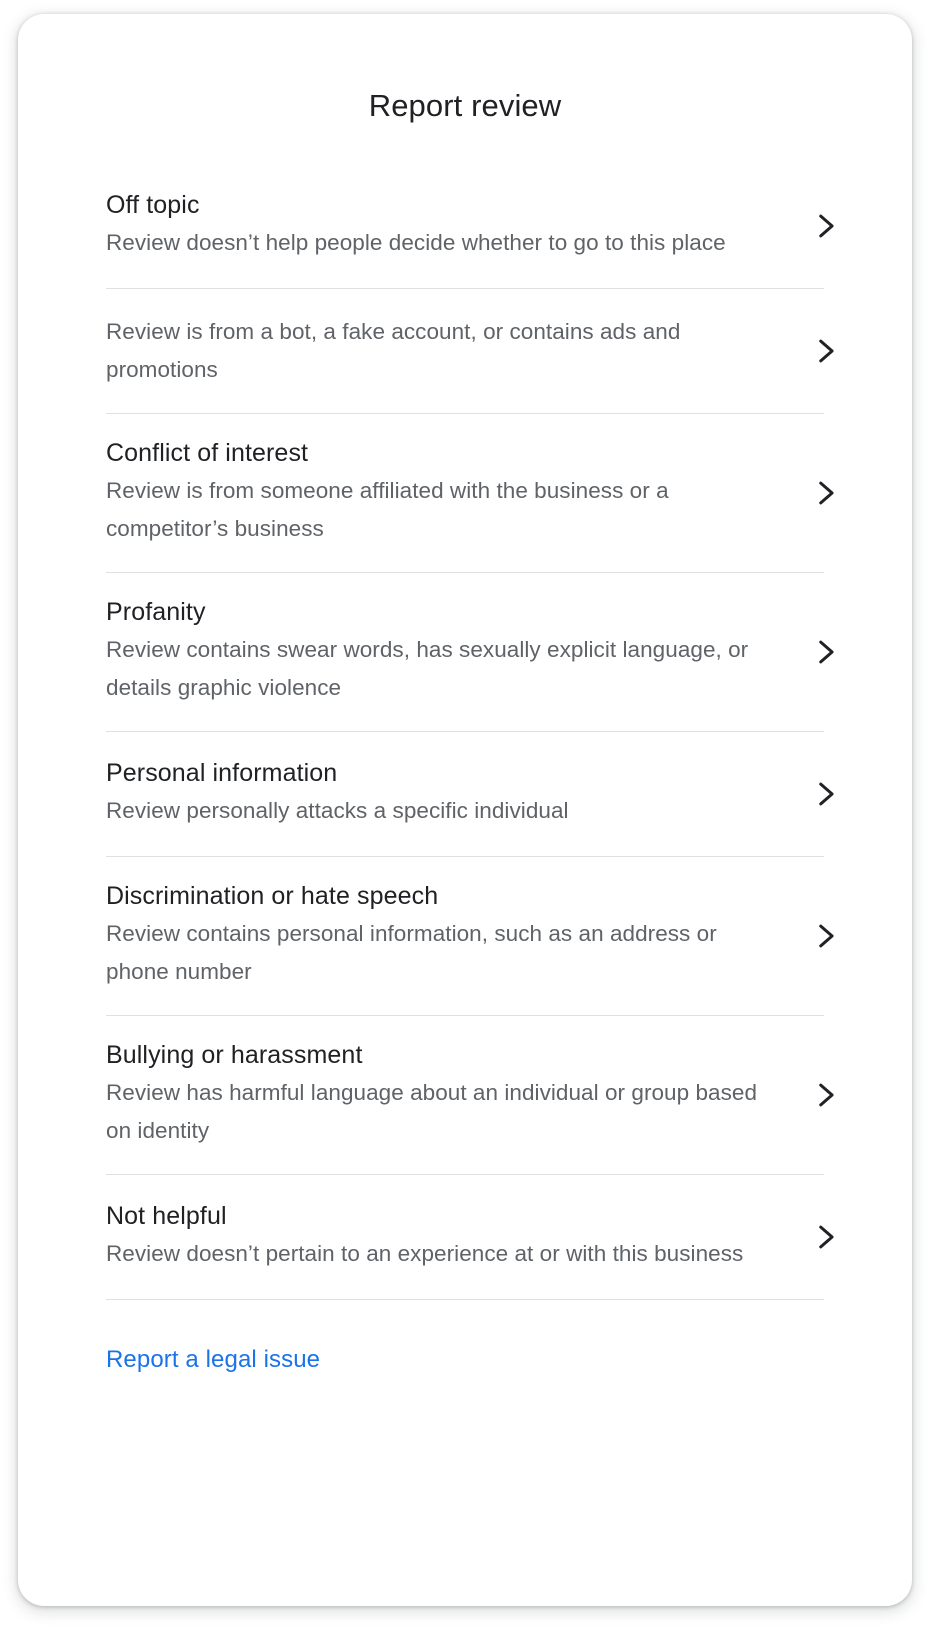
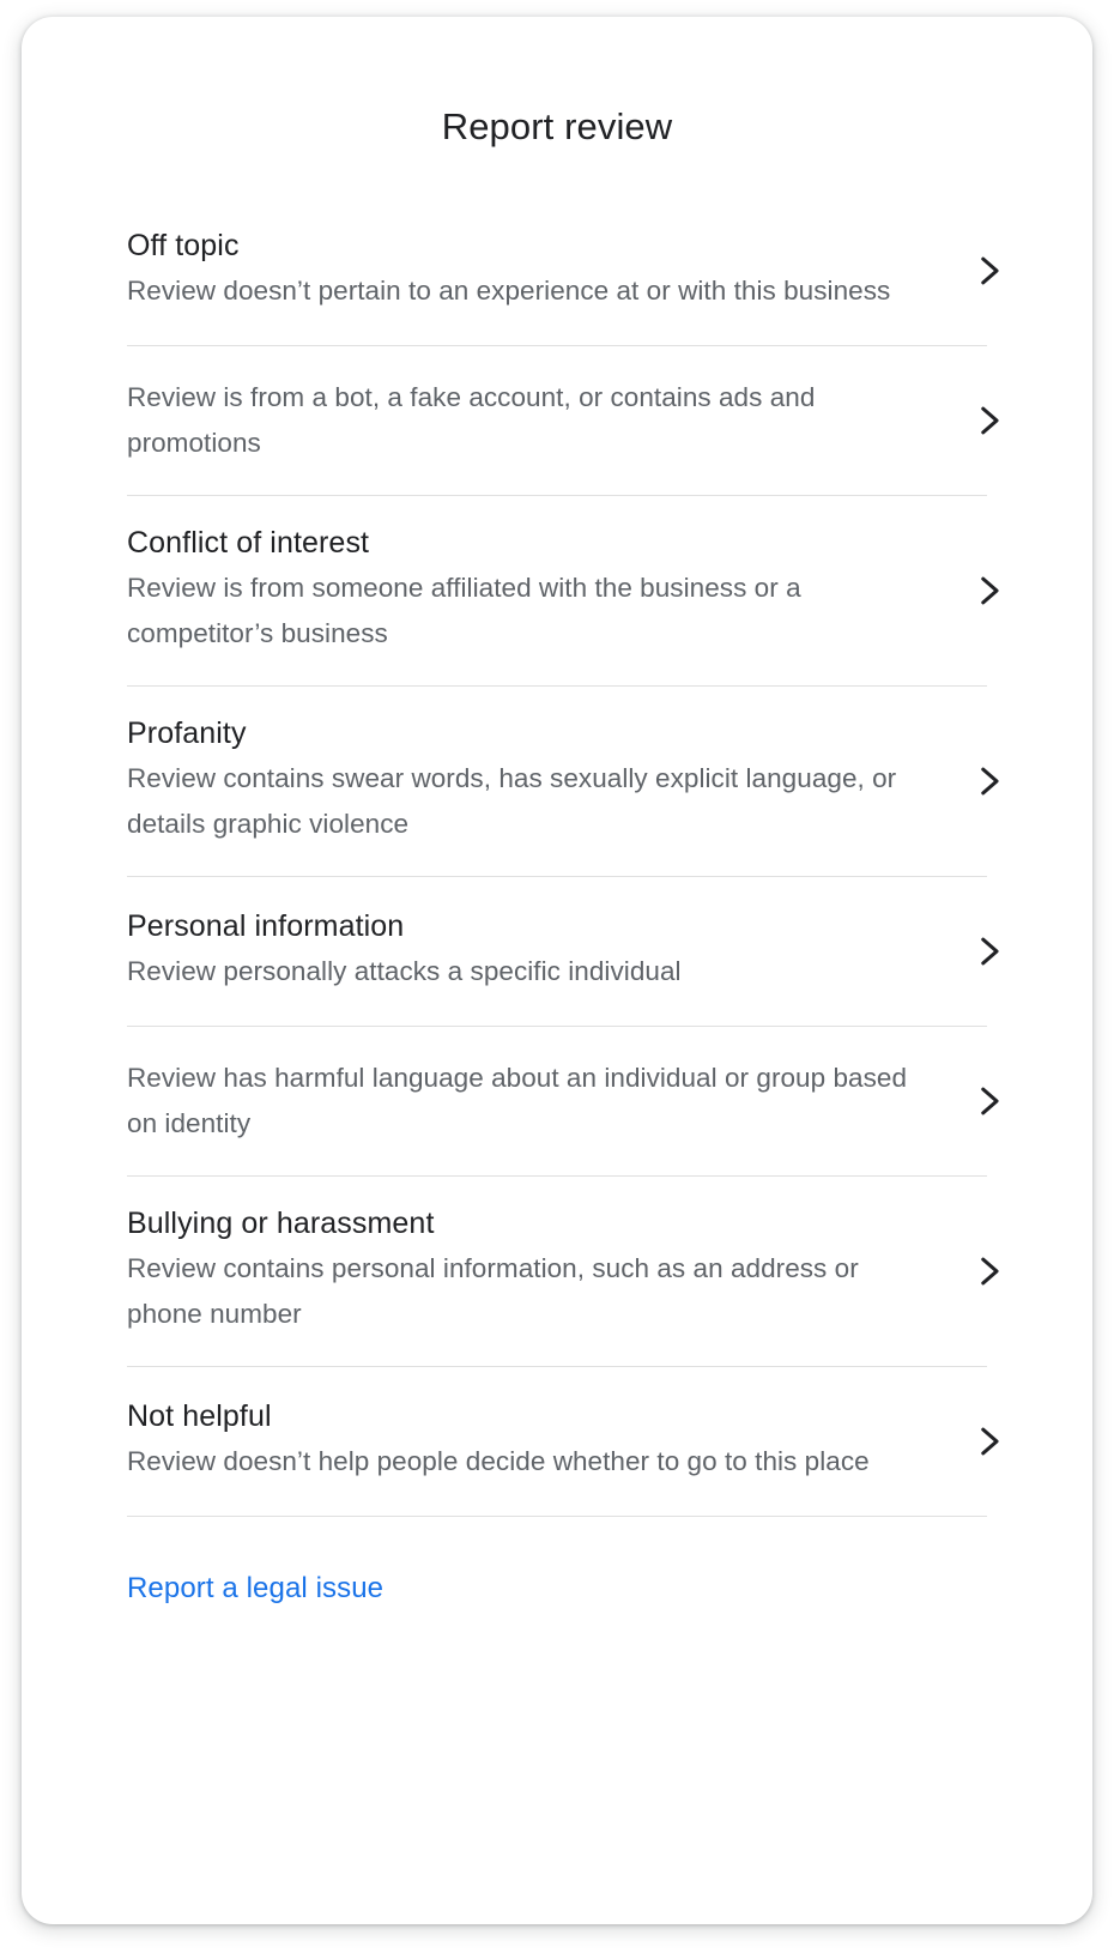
  Report review
  Off topic
- Review doesn’t help people decide whether to go to this place
+ Review doesn’t pertain to an experience at or with this business
  Review is from a bot, a fake account, or contains ads and promotions
  Conflict of interest
  Review is from someone affiliated with the business or a competitor’s business
  Profanity
  Review contains swear words, has sexually explicit language, or details graphic violence
  Personal information
  Review personally attacks a specific individual
- Discrimination or hate speech
- Review contains personal information, such as an address or phone number
+ Review has harmful language about an individual or group based on identity
  Bullying or harassment
- Review has harmful language about an individual or group based on identity
+ Review contains personal information, such as an address or phone number
  Not helpful
- Review doesn’t pertain to an experience at or with this business
+ Review doesn’t help people decide whether to go to this place
  Report a legal issue
